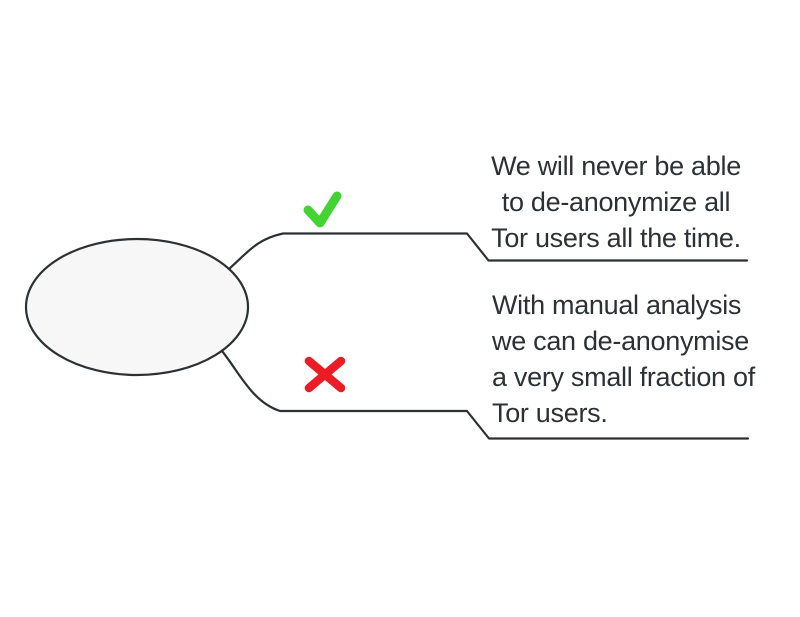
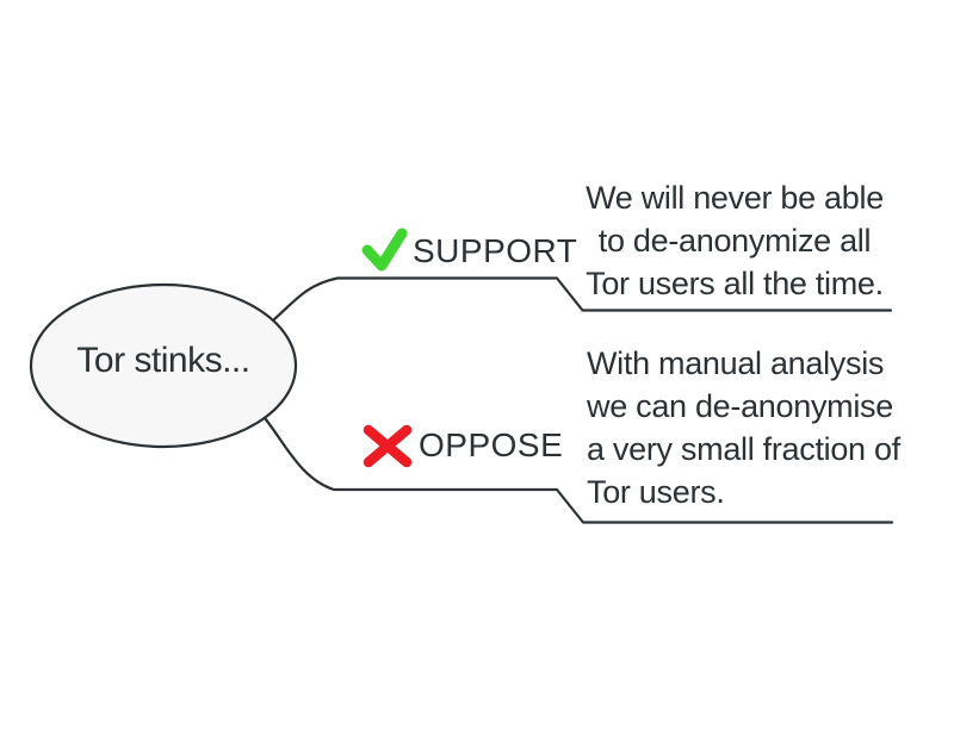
+ Tor stinks...
+ SUPPORT
+ OPPOSE
  We will never be able
  to de-anonymize all
  Tor users all the time.
  With manual analysis
  we can de-anonymise
  a very small fraction of
  Tor users.
